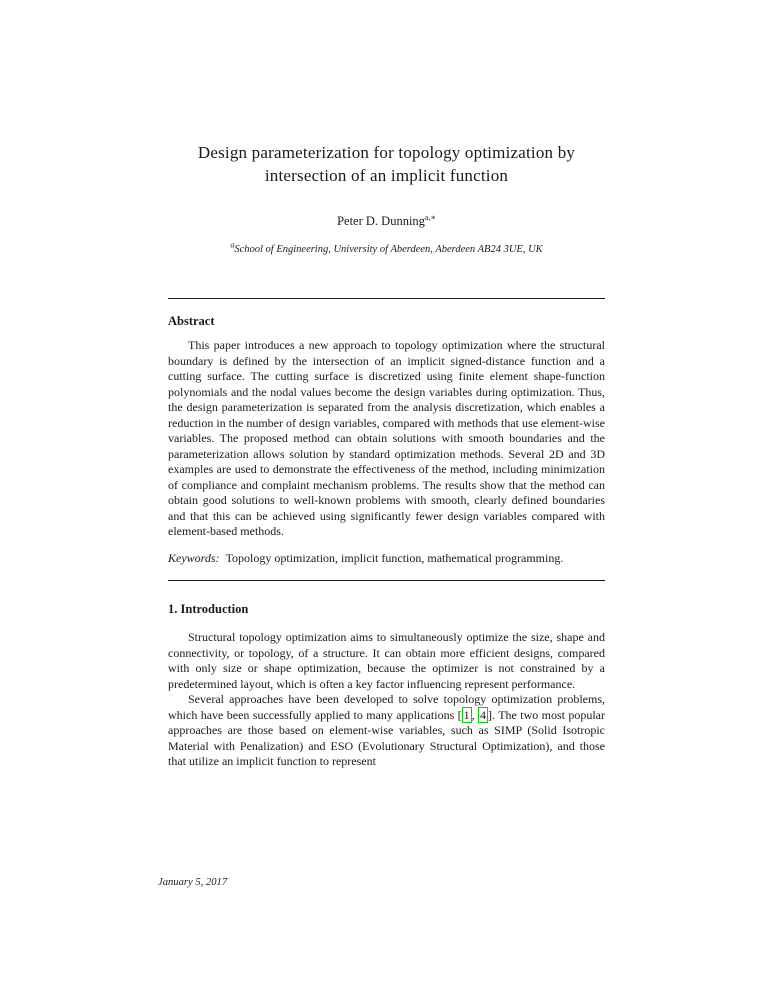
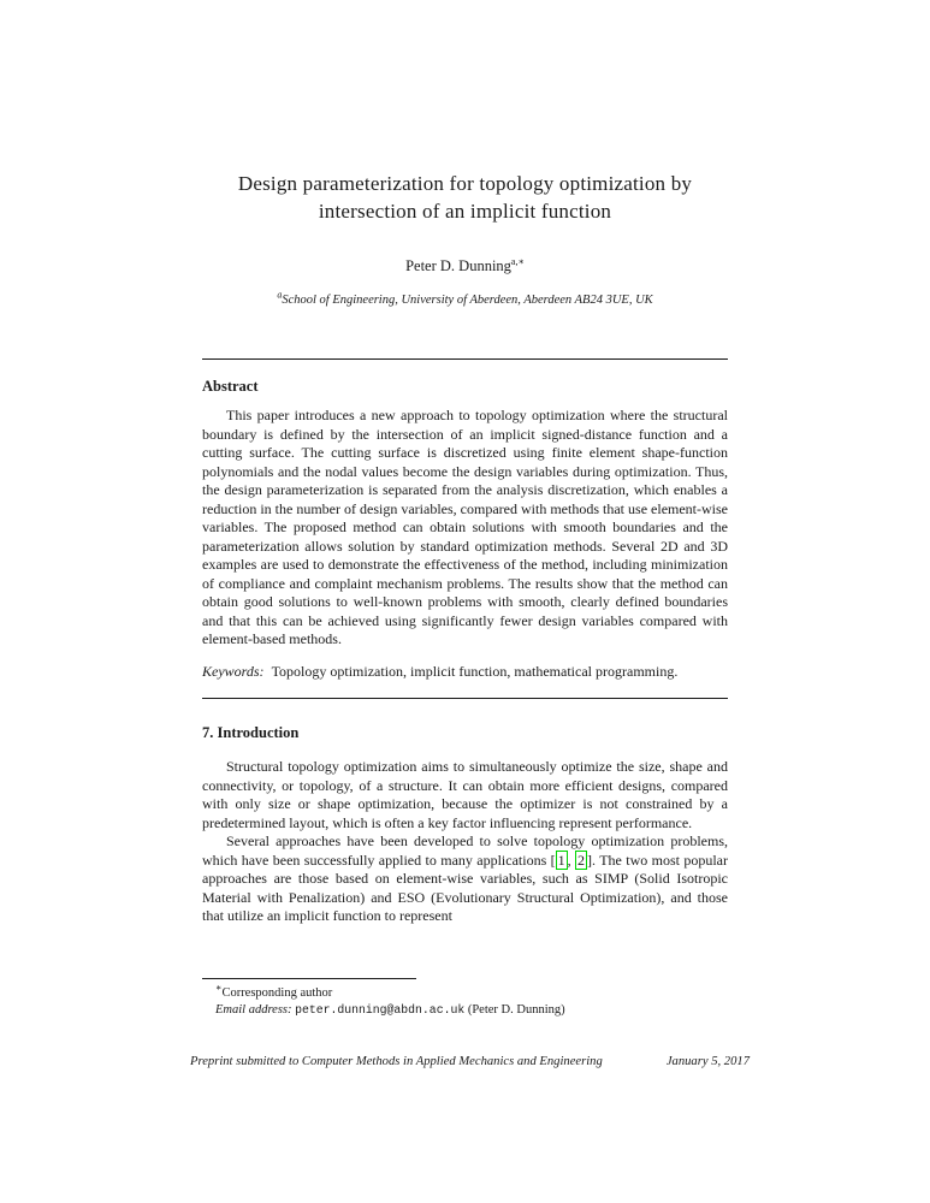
  Design parameterization for topology optimization by
  intersection of an implicit function
  Peter D. Dunninga,∗
  aSchool of Engineering, University of Aberdeen, Aberdeen AB24 3UE, UK
  Abstract
  This paper introduces a new approach to topology optimization where the structural boundary is defined by the intersection of an implicit signed-distance function and a cutting surface. The cutting surface is discretized using finite element shape-function polynomials and the nodal values become the design variables during optimization. Thus, the design parameterization is separated from the analysis discretization, which enables a reduction in the number of design variables, compared with methods that use element-wise variables. The proposed method can obtain solutions with smooth boundaries and the parameterization allows solution by standard optimization methods. Several 2D and 3D examples are used to demonstrate the effectiveness of the method, including minimization of compliance and complaint mechanism problems. The results show that the method can obtain good solutions to well-known problems with smooth, clearly defined boundaries and that this can be achieved using significantly fewer design variables compared with element-based methods.
  Keywords: Topology optimization, implicit function, mathematical programming.
- 1. Introduction
+ 7. Introduction
  Structural topology optimization aims to simultaneously optimize the size, shape and connectivity, or topology, of a structure. It can obtain more efficient designs, compared with only size or shape optimization, because the optimizer is not constrained by a predetermined layout, which is often a key factor influencing represent performance.
- Several approaches have been developed to solve topology optimization problems, which have been successfully applied to many applications [ 1 , 4 ]. The two most popular approaches are those based on element-wise variables, such as SIMP (Solid Isotropic Material with Penalization) and ESO (Evolutionary Structural Optimization), and those that utilize an implicit function to represent
+ Several approaches have been developed to solve topology optimization problems, which have been successfully applied to many applications [ 1 , 2 ]. The two most popular approaches are those based on element-wise variables, such as SIMP (Solid Isotropic Material with Penalization) and ESO (Evolutionary Structural Optimization), and those that utilize an implicit function to represent
+ ∗Corresponding author
+ Email address: peter.dunning@abdn.ac.uk (Peter D. Dunning)
+ Preprint submitted to Computer Methods in Applied Mechanics and Engineering
  January 5, 2017
